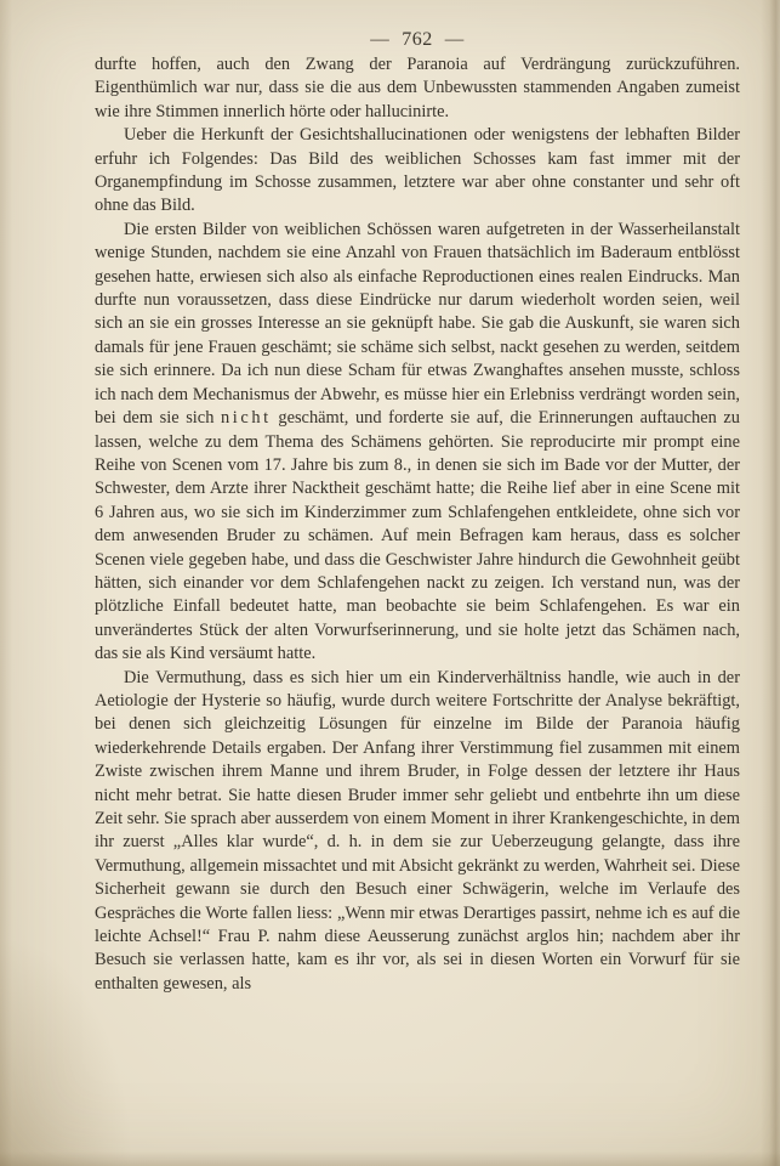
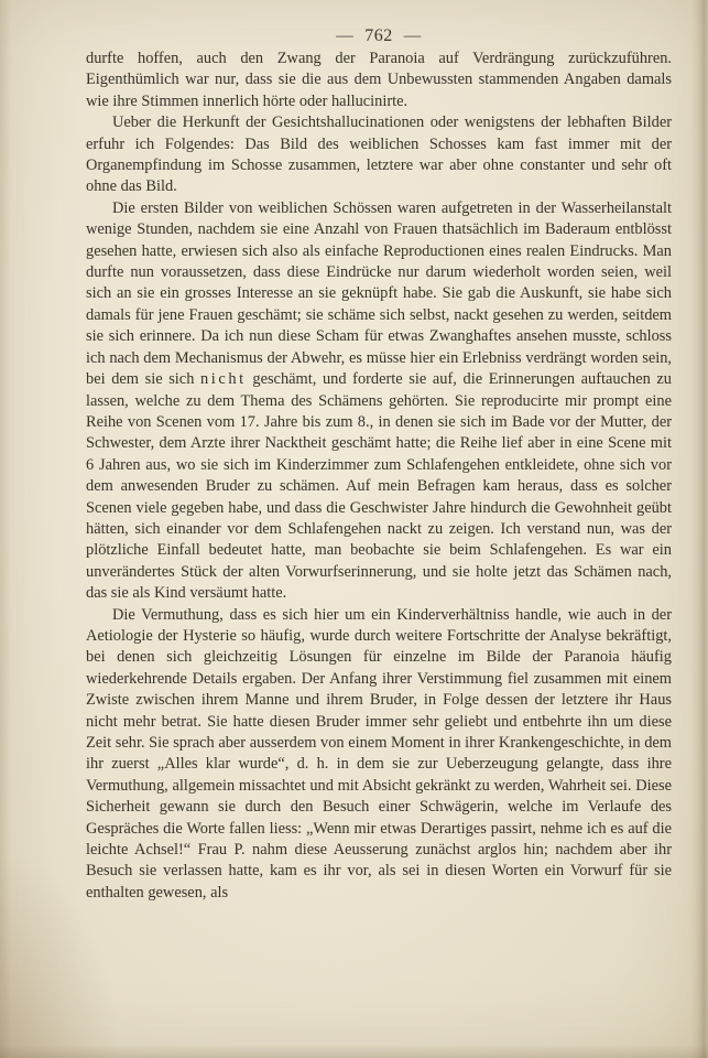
  — 762 —
- durfte hoffen, auch den Zwang der Paranoia auf Verdrängung zurückzuführen. Eigenthümlich war nur, dass sie die aus dem Unbewussten stammenden Angaben zumeist wie ihre Stimmen innerlich hörte oder hallucinirte.
+ durfte hoffen, auch den Zwang der Paranoia auf Verdrängung zurückzuführen. Eigenthümlich war nur, dass sie die aus dem Unbewussten stammenden Angaben damals wie ihre Stimmen innerlich hörte oder hallucinirte.
  Ueber die Herkunft der Gesichtshallucinationen oder wenigstens der lebhaften Bilder erfuhr ich Folgendes: Das Bild des weiblichen Schosses kam fast immer mit der Organempfindung im Schosse zusammen, letztere war aber ohne constanter und sehr oft ohne das Bild.
- Die ersten Bilder von weiblichen Schössen waren aufgetreten in der Wasserheilanstalt wenige Stunden, nachdem sie eine Anzahl von Frauen thatsächlich im Baderaum entblösst gesehen hatte, erwiesen sich also als einfache Reproductionen eines realen Eindrucks. Man durfte nun voraussetzen, dass diese Eindrücke nur darum wiederholt worden seien, weil sich an sie ein grosses Interesse an sie geknüpft habe. Sie gab die Auskunft, sie waren sich damals für jene Frauen geschämt; sie schäme sich selbst, nackt gesehen zu werden, seitdem sie sich erinnere. Da ich nun diese Scham für etwas Zwanghaftes ansehen musste, schloss ich nach dem Mechanismus der Abwehr, es müsse hier ein Erlebniss verdrängt worden sein, bei dem sie sich nicht geschämt, und forderte sie auf, die Erinnerungen auftauchen zu lassen, welche zu dem Thema des Schämens gehörten. Sie reproducirte mir prompt eine Reihe von Scenen vom 17. Jahre bis zum 8., in denen sie sich im Bade vor der Mutter, der Schwester, dem Arzte ihrer Nacktheit geschämt hatte; die Reihe lief aber in eine Scene mit 6 Jahren aus, wo sie sich im Kinderzimmer zum Schlafengehen entkleidete, ohne sich vor dem anwesenden Bruder zu schämen. Auf mein Befragen kam heraus, dass es solcher Scenen viele gegeben habe, und dass die Geschwister Jahre hindurch die Gewohnheit geübt hätten, sich einander vor dem Schlafengehen nackt zu zeigen. Ich verstand nun, was der plötzliche Einfall bedeutet hatte, man beobachte sie beim Schlafengehen. Es war ein unverändertes Stück der alten Vorwurfserinnerung, und sie holte jetzt das Schämen nach, das sie als Kind versäumt hatte.
+ Die ersten Bilder von weiblichen Schössen waren aufgetreten in der Wasserheilanstalt wenige Stunden, nachdem sie eine Anzahl von Frauen thatsächlich im Baderaum entblösst gesehen hatte, erwiesen sich also als einfache Reproductionen eines realen Eindrucks. Man durfte nun voraussetzen, dass diese Eindrücke nur darum wiederholt worden seien, weil sich an sie ein grosses Interesse an sie geknüpft habe. Sie gab die Auskunft, sie habe sich damals für jene Frauen geschämt; sie schäme sich selbst, nackt gesehen zu werden, seitdem sie sich erinnere. Da ich nun diese Scham für etwas Zwanghaftes ansehen musste, schloss ich nach dem Mechanismus der Abwehr, es müsse hier ein Erlebniss verdrängt worden sein, bei dem sie sich nicht geschämt, und forderte sie auf, die Erinnerungen auftauchen zu lassen, welche zu dem Thema des Schämens gehörten. Sie reproducirte mir prompt eine Reihe von Scenen vom 17. Jahre bis zum 8., in denen sie sich im Bade vor der Mutter, der Schwester, dem Arzte ihrer Nacktheit geschämt hatte; die Reihe lief aber in eine Scene mit 6 Jahren aus, wo sie sich im Kinderzimmer zum Schlafengehen entkleidete, ohne sich vor dem anwesenden Bruder zu schämen. Auf mein Befragen kam heraus, dass es solcher Scenen viele gegeben habe, und dass die Geschwister Jahre hindurch die Gewohnheit geübt hätten, sich einander vor dem Schlafengehen nackt zu zeigen. Ich verstand nun, was der plötzliche Einfall bedeutet hatte, man beobachte sie beim Schlafengehen. Es war ein unverändertes Stück der alten Vorwurfserinnerung, und sie holte jetzt das Schämen nach, das sie als Kind versäumt hatte.
  Die Vermuthung, dass es sich hier um ein Kinderverhältniss handle, wie auch in der Aetiologie der Hysterie so häufig, wurde durch weitere Fortschritte der Analyse bekräftigt, bei denen sich gleichzeitig Lösungen für einzelne im Bilde der Paranoia häufig wiederkehrende Details ergaben. Der Anfang ihrer Verstimmung fiel zusammen mit einem Zwiste zwischen ihrem Manne und ihrem Bruder, in Folge dessen der letztere ihr Haus nicht mehr betrat. Sie hatte diesen Bruder immer sehr geliebt und entbehrte ihn um diese Zeit sehr. Sie sprach aber ausserdem von einem Moment in ihrer Krankengeschichte, in dem ihr zuerst „Alles klar wurde“, d. h. in dem sie zur Ueberzeugung gelangte, dass ihre Vermuthung, allgemein missachtet und mit Absicht gekränkt zu werden, Wahrheit sei. Diese Sicherheit gewann sie durch den Besuch einer Schwägerin, welche im Verlaufe des Gespräches die Worte fallen liess: „Wenn mir etwas Derartiges passirt, nehme ich es auf die e Achsel!“ Frau P. nahm diese Aeusserung zunächst arglos hin; nachdem aber ihr h sie verlassen hatte, kam es ihr vor, als sei in diesen Worten ein Vorwurf für sie lten gewesen, als
